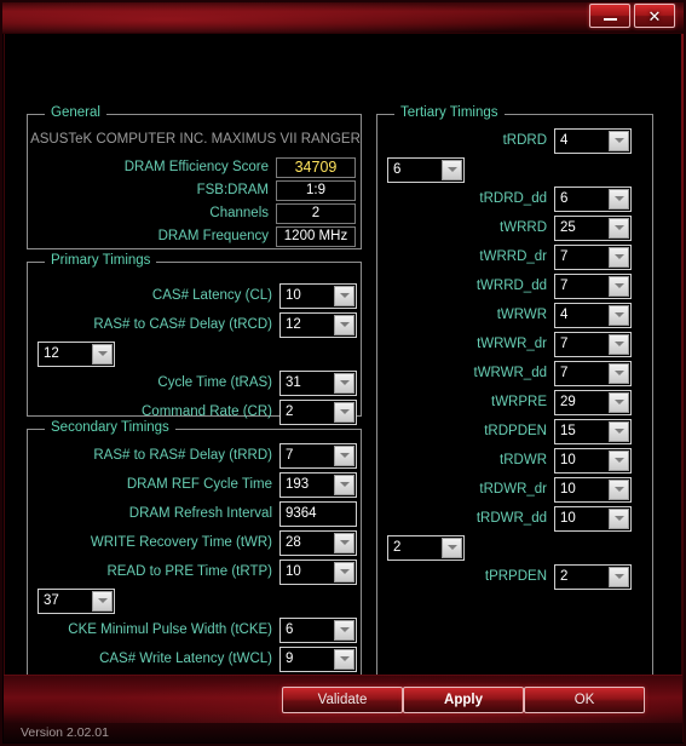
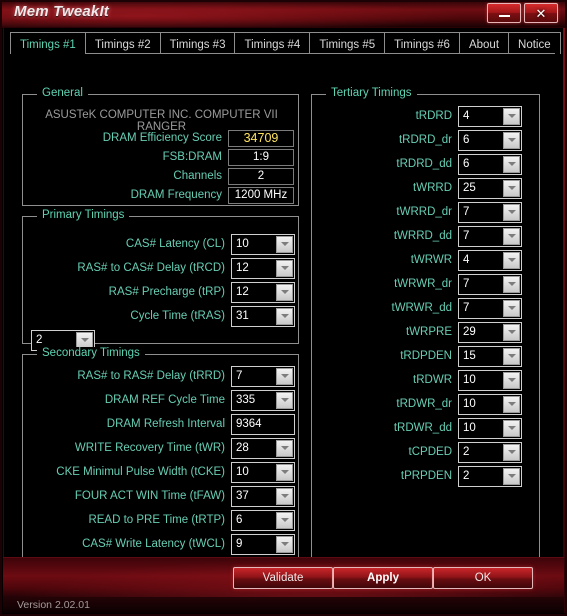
+ Mem TweakIt
  ✕
+ Timings #1
+ Timings #2
+ Timings #3
+ Timings #4
+ Timings #5
+ Timings #6
+ About
+ Notice
  General
- ASUSTeK COMPUTER INC. MAXIMUS VII RANGER
+ ASUSTeK COMPUTER INC. COMPUTER VII RANGER
  DRAM Efficiency Score
  34709
  FSB:DRAM
  1:9
  Channels
  2
  DRAM Frequency
  1200 MHz
  Primary Timings
  CAS# Latency (CL)
  10
  RAS# to CAS# Delay (tRCD)
  12
+ RAS# Precharge (tRP)
  12
  Cycle Time (tRAS)
  31
- Command Rate (CR)
  2
  Secondary Timings
  RAS# to RAS# Delay (tRRD)
  7
  DRAM REF Cycle Time
- 193
+ 335
  DRAM Refresh Interval
  9364
  WRITE Recovery Time (tWR)
  28
- READ to PRE Time (tRTP)
+ CKE Minimul Pulse Width (tCKE)
  10
+ FOUR ACT WIN Time (tFAW)
  37
- CKE Minimul Pulse Width (tCKE)
+ READ to PRE Time (tRTP)
  6
  CAS# Write Latency (tWCL)
  9
  Tertiary Timings
  tRDRD
  4
+ tRDRD_dr
  6
  tRDRD_dd
  6
  tWRRD
  25
  tWRRD_dr
  7
  tWRRD_dd
  7
  tWRWR
  4
  tWRWR_dr
  7
  tWRWR_dd
  7
  tWRPRE
  29
  tRDPDEN
  15
  tRDWR
  10
  tRDWR_dr
  10
  tRDWR_dd
  10
+ tCPDED
  2
  tPRPDEN
  2
  Validate
  Apply
  OK
  Version 2.02.01
